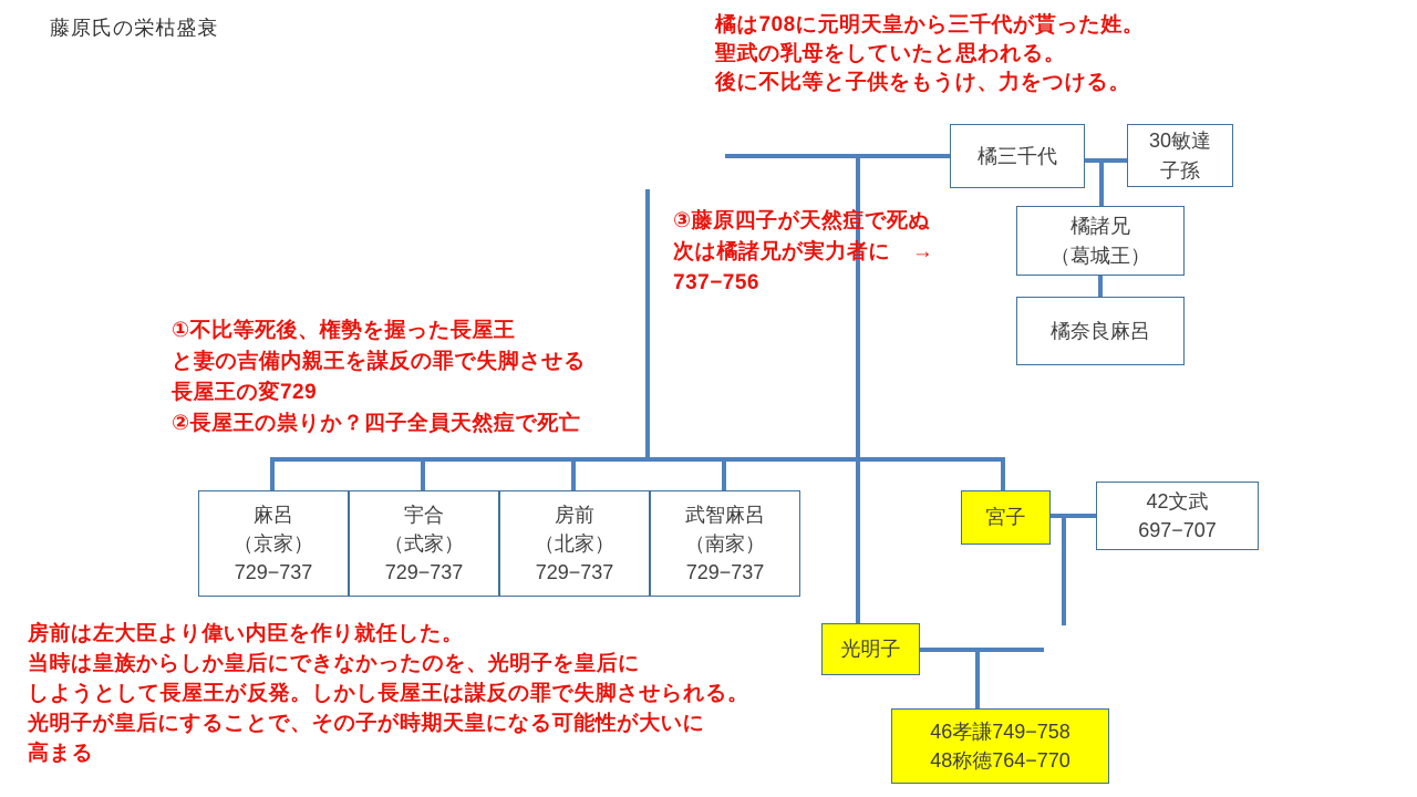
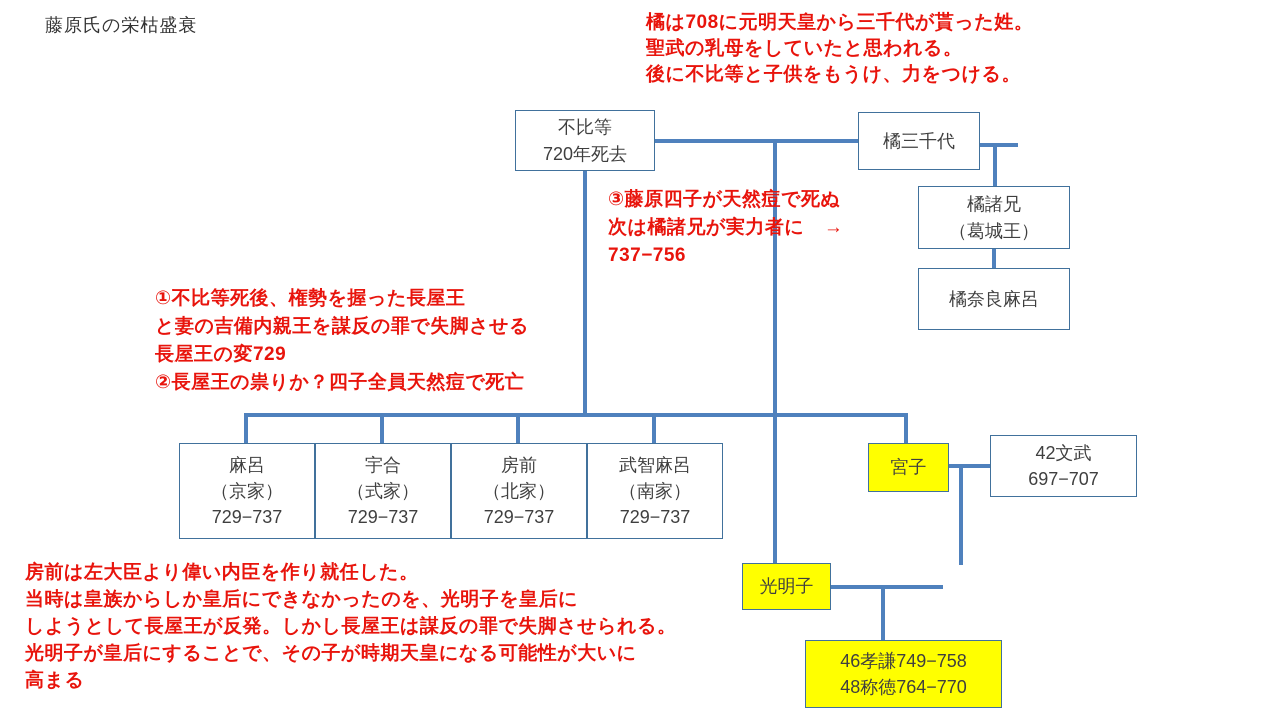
  藤原氏の栄枯盛衰
  橘は708に元明天皇から三千代が貰った姓。
  聖武の乳母をしていたと思われる。
  後に不比等と子供をもうけ、力をつける。
  ③藤原四子が天然痘で死ぬ
  次は橘諸兄が実力者に →
  737−756
  ①不比等死後、権勢を握った長屋王
  と妻の吉備内親王を謀反の罪で失脚させる
  長屋王の変729
  ②長屋王の祟りか？四子全員天然痘で死亡
  房前は左大臣より偉い内臣を作り就任した。
  当時は皇族からしか皇后にできなかったのを、光明子を皇后に
  しようとして長屋王が反発。しかし長屋王は謀反の罪で失脚させられる。
  光明子が皇后にすることで、その子が時期天皇になる可能性が大いに
  高まる
+ 不比等
+ 720年死去
  橘三千代
- 30敏達
- 子孫
  橘諸兄
  （葛城王）
  橘奈良麻呂
  麻呂
  （京家）
  729−737
  宇合
  （式家）
  729−737
  房前
  （北家）
  729−737
  武智麻呂
  （南家）
  729−737
  宮子
  42文武
  697−707
  光明子
  46孝謙749−758
  48称徳764−770
